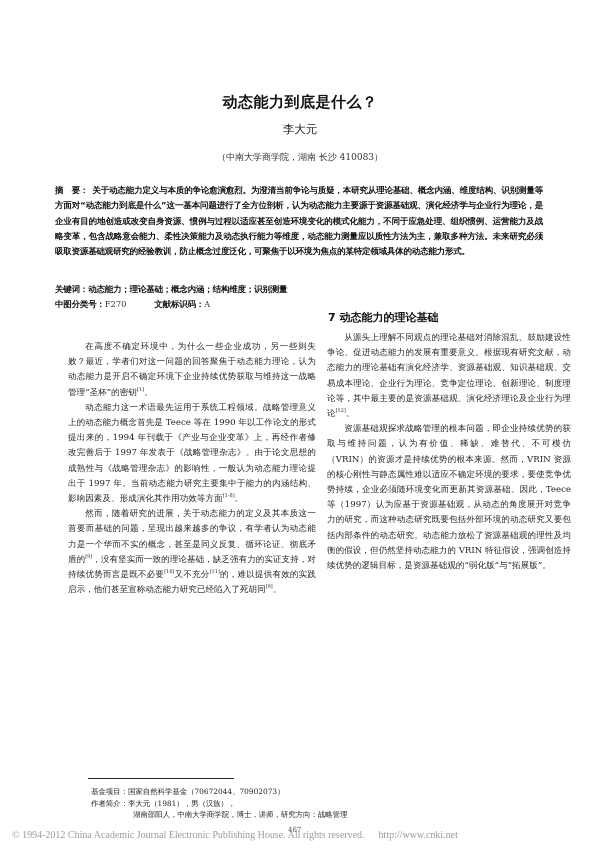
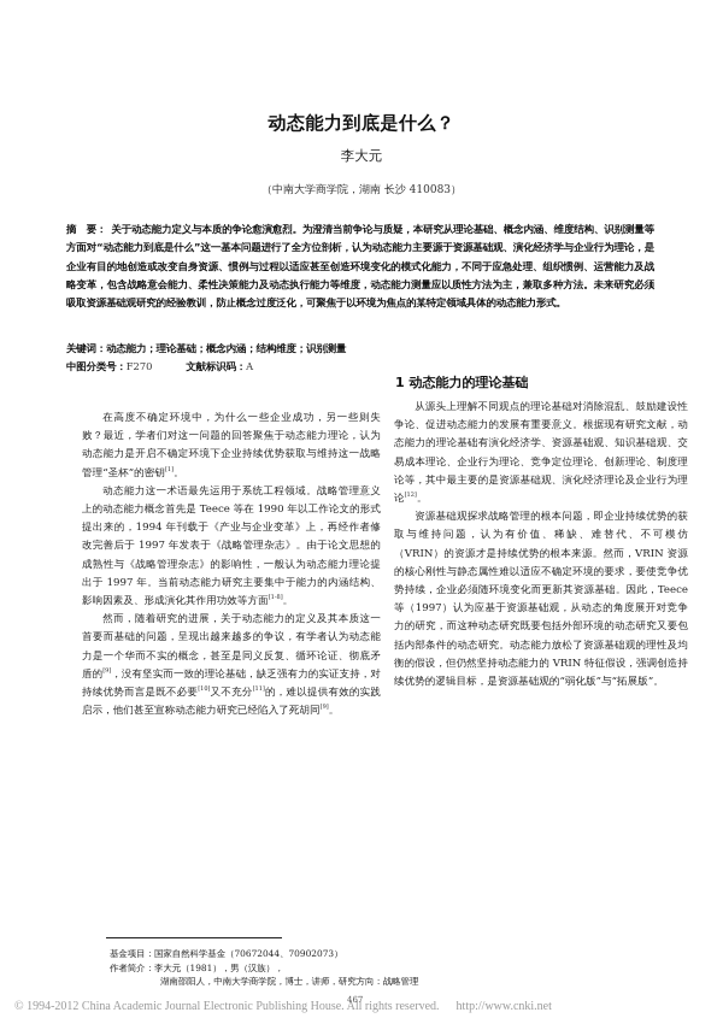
  动态能力到底是什么？
  李大元
  （中南大学商学院，湖南 长沙 410083）
  摘 要： 关于动态能力定义与本质的争论愈演愈烈。为澄清当前争论与质疑，本研究从理论基础、概念内涵、维度结构、识别测量等方面对“动态能力到底是什么”这一基本问题进行了全方位剖析，认为动态能力主要源于资源基础观、演化经济学与企业行为理论，是企业有目的地创造或改变自身资源、惯例与过程以适应甚至创造环境变化的模式化能力，不同于应急处理、组织惯例、运营能力及战略变革，包含战略意会能力、柔性决策能力及动态执行能力等维度，动态能力测量应以质性方法为主，兼取多种方法。未来研究必须吸取资源基础观研究的经验教训，防止概念过度泛化，可聚焦于以环境为焦点的某特定领域具体的动态能力形式。
  关键词：动态能力；理论基础；概念内涵；结构维度；识别测量
  中图分类号：F270 文献标识码：A
- 7 动态能力的理论基础
+ 1 动态能力的理论基础
  在高度不确定环境中，为什么一些企业成功，另一些则失败？最近，学者们对这一问题的回答聚焦于动态能力理论，认为动态能力是开启不确定环境下企业持续优势获取与维持这一战略管理“圣杯”的密钥 。
  动态能力这一术语最先运用于系统工程领域。战略管理意义上的动态能力概念首先是 Teece 等在 1990 年以工作论文的形式提出来的，1994 年刊载于《产业与企业变革》上，再经作者修改完善后于 1997 年发表于《战略管理杂志》。由于论文思想的成熟性与《战略管理杂志》的影响性，一般认为动态能力理论提出于 1997 年。当前动态能力研究主要集中于能力的内涵结构、影响因素及、形成演化其作用功效等方面 。
  然而，随着研究的进展，关于动态能力的定义及其本质这一首要而基础的问题，呈现出越来越多的争议，有学者认为动态能力是一个华而不实的概念，甚至是同义反复、循环论证、彻底矛盾的 ，没有坚实而一致的理论基础，缺乏强有力的实证支持，对持续优势而言是既不必要 又不充分 的，难以提供有效的实践启示，他们甚至宣称动态能力研究已经陷入了死胡同 。
  从源头上理解不同观点的理论基础对消除混乱、鼓励建设性争论、促进动态能力的发展有重要意义。根据现有研究文献，动态能力的理论基础有演化经济学、资源基础观、知识基础观、交易成本理论、企业行为理论、竞争定位理论、创新理论、制度理论等，其中最主要的是资源基础观、演化经济理论及企业行为理论 。
  资源基础观探求战略管理的根本问题，即企业持续优势的获取与维持问题，认为有价值、稀缺、难替代、不可模仿（VRIN）的资源才是持续优势的根本来源。然而，VRIN 资源的核心刚性与静态属性难以适应不确定环境的要求，要使竞争优势持续，企业必须随环境变化而更新其资源基础。因此，Teece 等（1997）认为应基于资源基础观，从动态的角度展开对竞争力的研究，而这种动态研究既要包括外部环境的动态研究又要包括内部条件的动态研究。动态能力放松了资源基础观的理性及均衡的假设，但仍然坚持动态能力的 VRIN 特征假设，强调创造持续优势的逻辑目标，是资源基础观的“弱化版”与“拓展版”。
  基金项目：国家自然科学基金（70672044、70902073）
  作者简介：李大元（1981），男（汉族），
  湖南邵阳人，中南大学商学院，博士，讲师，研究方向：战略管理
  © 1994-2012 China Academic Journal Electronic Publishing House. All rights reserved. http://www.cnki.net
  467
